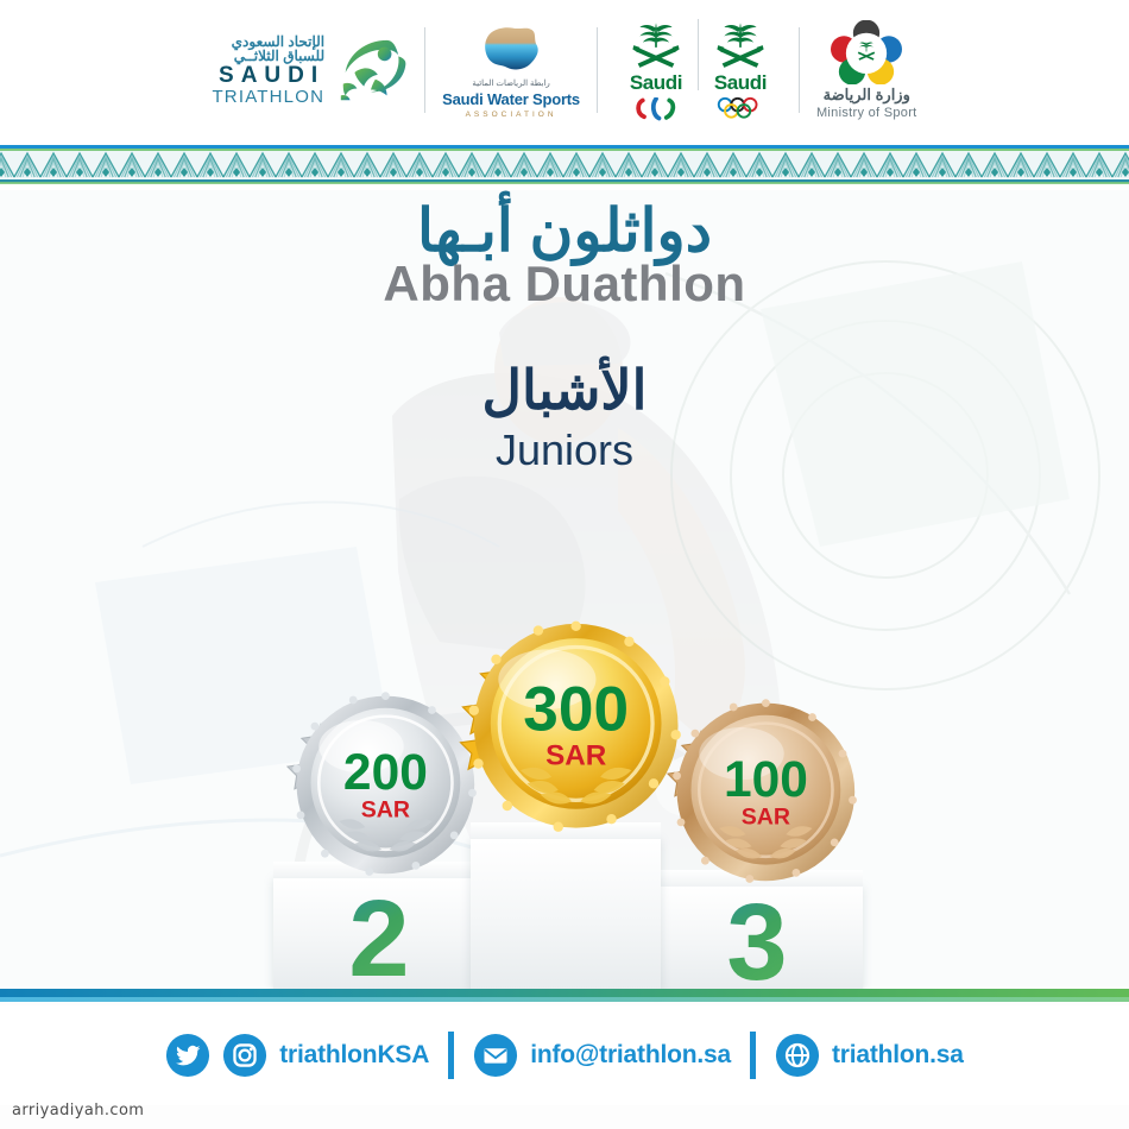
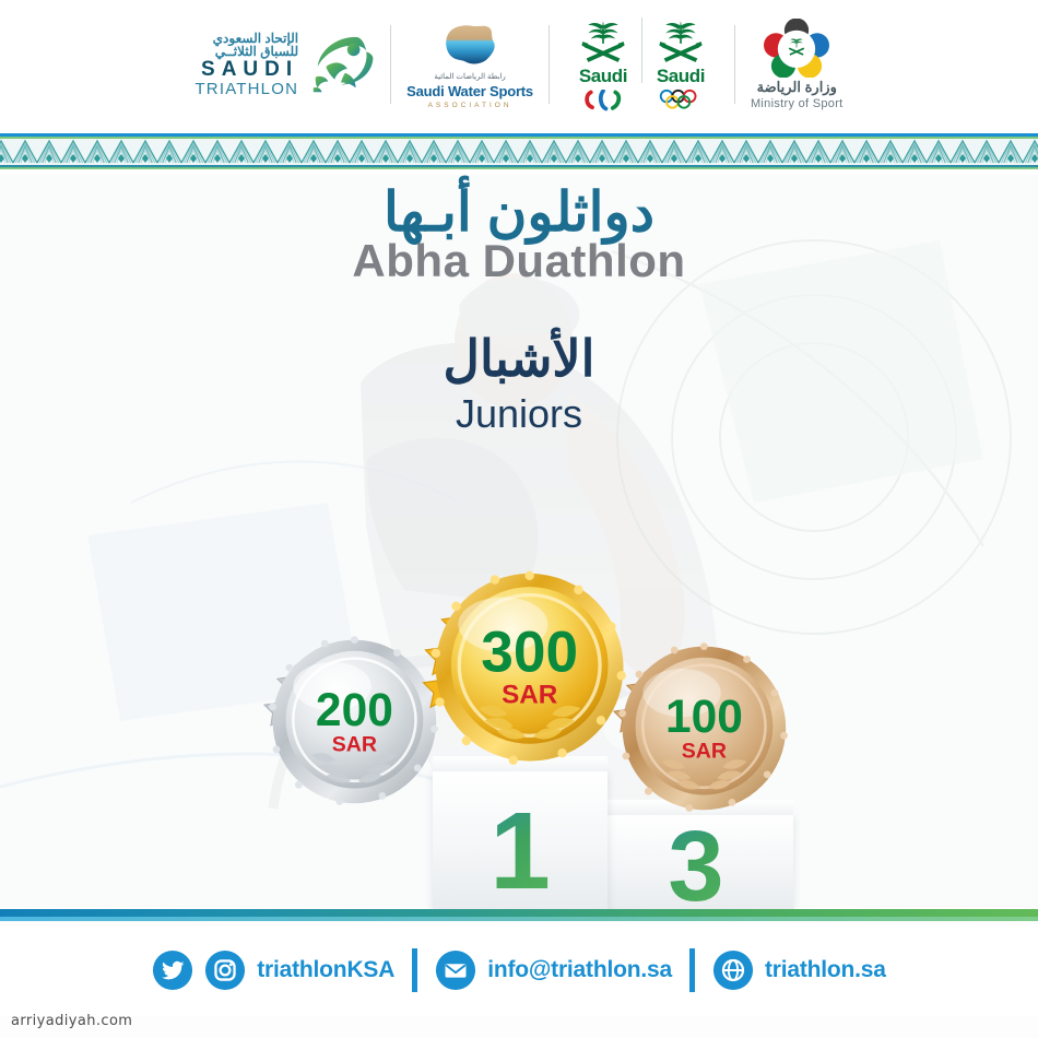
  الإتحاد السعودي
  للسباق الثلاثــي
  SAUDI
  TRIATHLON
  Saudi Water Sports
  Saudi
  Saudi
  وزارة الرياضة
  Ministry of Sport
  دواثلون أبـها
  Abha Duathlon
  الأشبال
  Juniors
  200
  SAR
  100
  SAR
  300
  SAR
- 2
  3
+ 1
  triathlonKSA
  info@triathlon.sa
  triathlon.sa
  arriyadiyah.com
